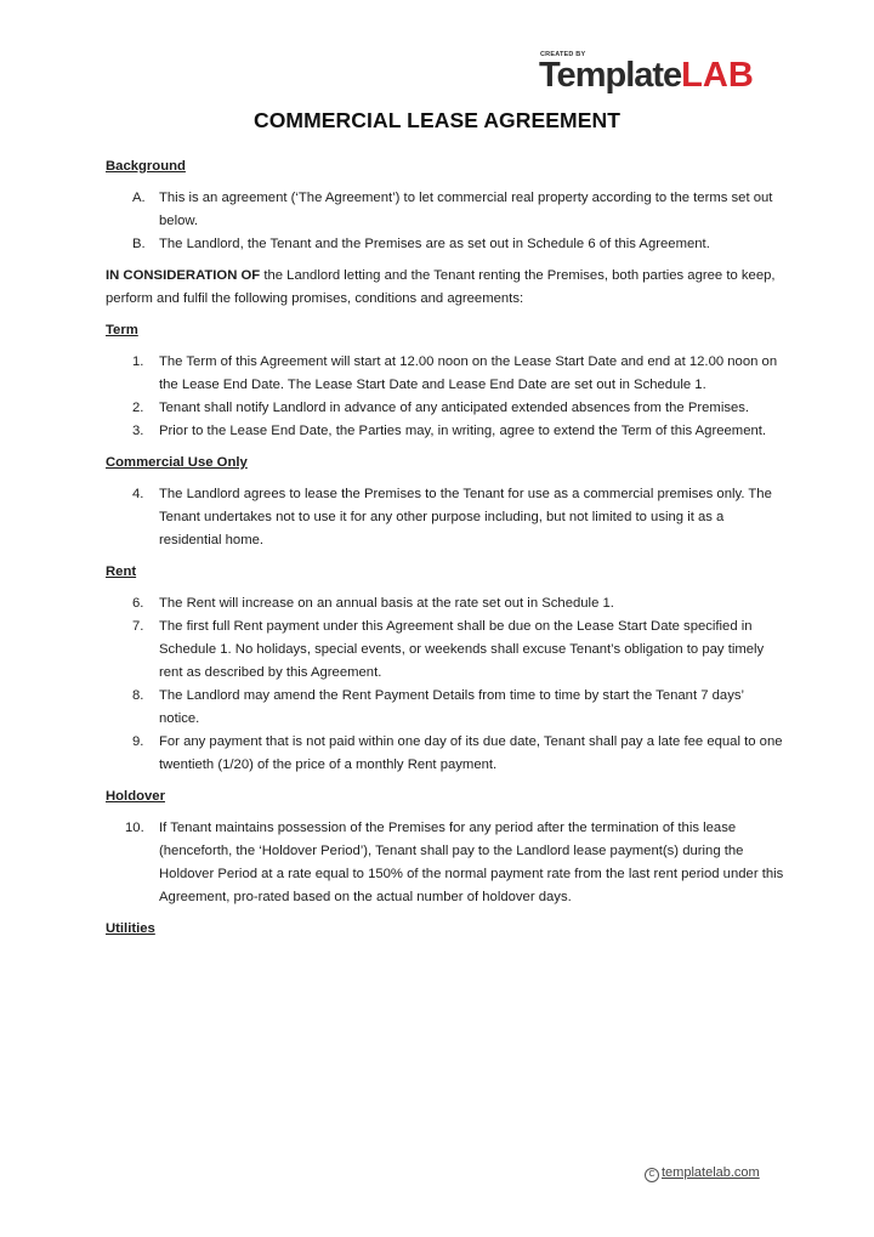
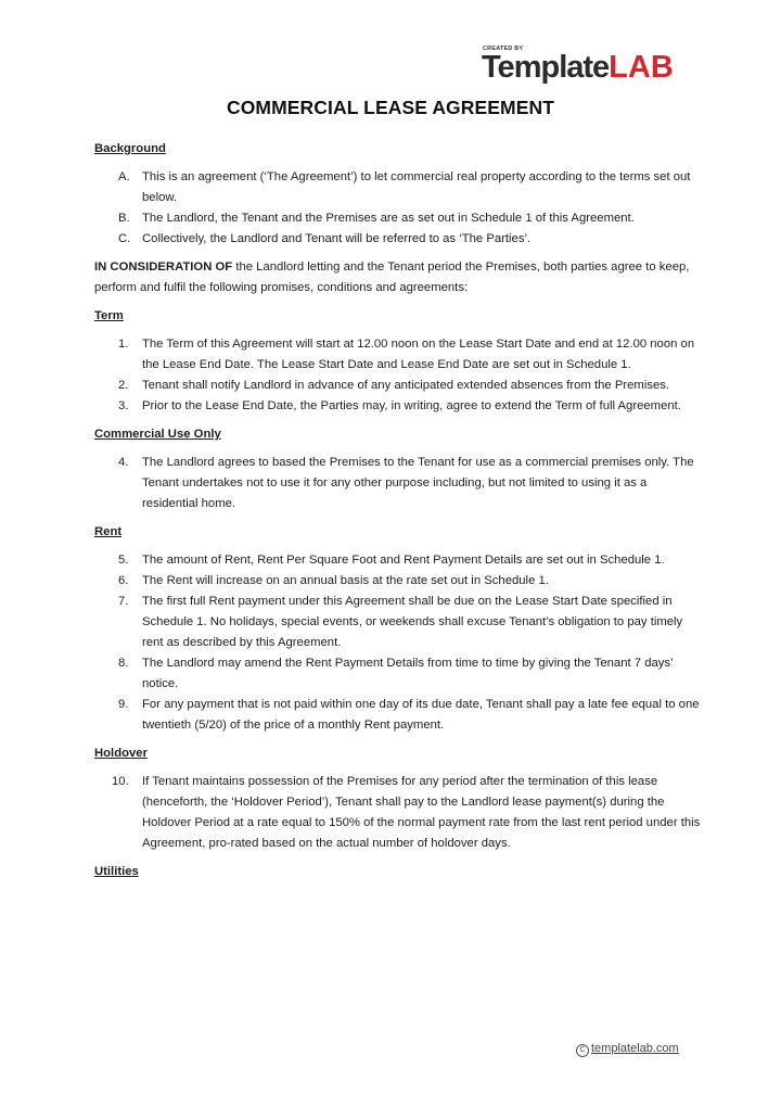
  TemplateLAB
  COMMERCIAL LEASE AGREEMENT
  Background
  A.
  This is an agreement (‘The Agreement’) to let commercial real property according to the terms set out below.
  B.
- The Landlord, the Tenant and the Premises are as set out in Schedule 6 of this Agreement.
+ The Landlord, the Tenant and the Premises are as set out in Schedule 1 of this Agreement.
+ C.
+ Collectively, the Landlord and Tenant will be referred to as ‘The Parties’.
- IN CONSIDERATION OF the Landlord letting and the Tenant renting the Premises, both parties agree to keep, perform and fulfil the following promises, conditions and agreements:
+ IN CONSIDERATION OF the Landlord letting and the Tenant period the Premises, both parties agree to keep, perform and fulfil the following promises, conditions and agreements:
  Term
  1.
  The Term of this Agreement will start at 12.00 noon on the Lease Start Date and end at 12.00 noon on the Lease End Date. The Lease Start Date and Lease End Date are set out in Schedule 1.
  2.
  Tenant shall notify Landlord in advance of any anticipated extended absences from the Premises.
  3.
- Prior to the Lease End Date, the Parties may, in writing, agree to extend the Term of this Agreement.
+ Prior to the Lease End Date, the Parties may, in writing, agree to extend the Term of full Agreement.
  Commercial Use Only
  4.
- The Landlord agrees to lease the Premises to the Tenant for use as a commercial premises only. The Tenant undertakes not to use it for any other purpose including, but not limited to using it as a residential home.
+ The Landlord agrees to based the Premises to the Tenant for use as a commercial premises only. The Tenant undertakes not to use it for any other purpose including, but not limited to using it as a residential home.
  Rent
+ 5.
+ The amount of Rent, Rent Per Square Foot and Rent Payment Details are set out in Schedule 1.
  6.
  The Rent will increase on an annual basis at the rate set out in Schedule 1.
  7.
  The first full Rent payment under this Agreement shall be due on the Lease Start Date specified in Schedule 1. No holidays, special events, or weekends shall excuse Tenant’s obligation to pay timely rent as described by this Agreement.
  8.
- The Landlord may amend the Rent Payment Details from time to time by start the Tenant 7 days’ notice.
+ The Landlord may amend the Rent Payment Details from time to time by giving the Tenant 7 days’ notice.
  9.
- For any payment that is not paid within one day of its due date, Tenant shall pay a late fee equal to one twentieth (1/20) of the price of a monthly Rent payment.
+ For any payment that is not paid within one day of its due date, Tenant shall pay a late fee equal to one twentieth (5/20) of the price of a monthly Rent payment.
  Holdover
  10.
  If Tenant maintains possession of the Premises for any period after the termination of this lease (henceforth, the ‘Holdover Period’), Tenant shall pay to the Landlord lease payment(s) during the Holdover Period at a rate equal to 150% of the normal payment rate from the last rent period under this Agreement, pro-rated based on the actual number of holdover days.
  Utilities
  templatelab.com
